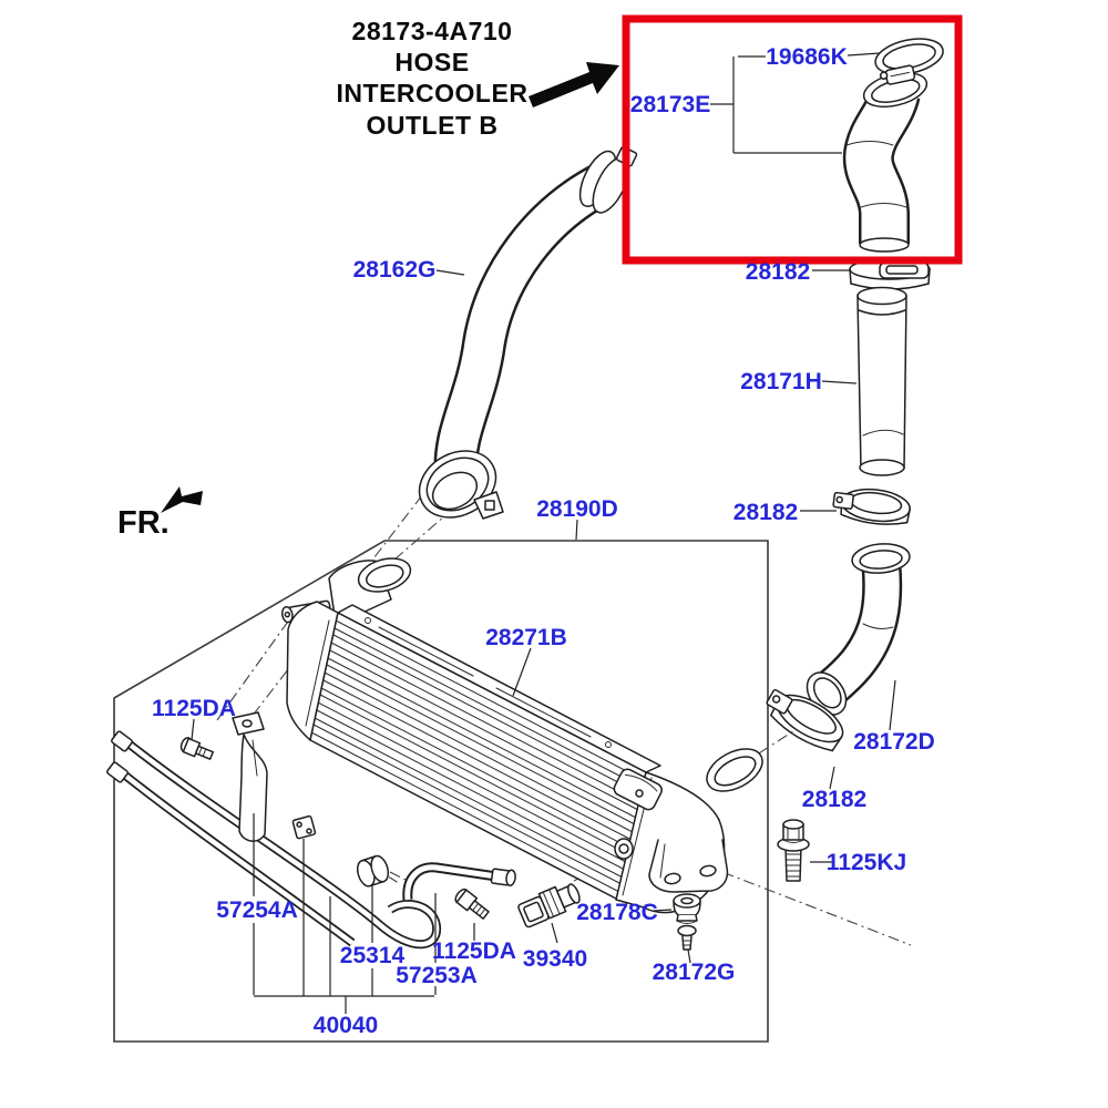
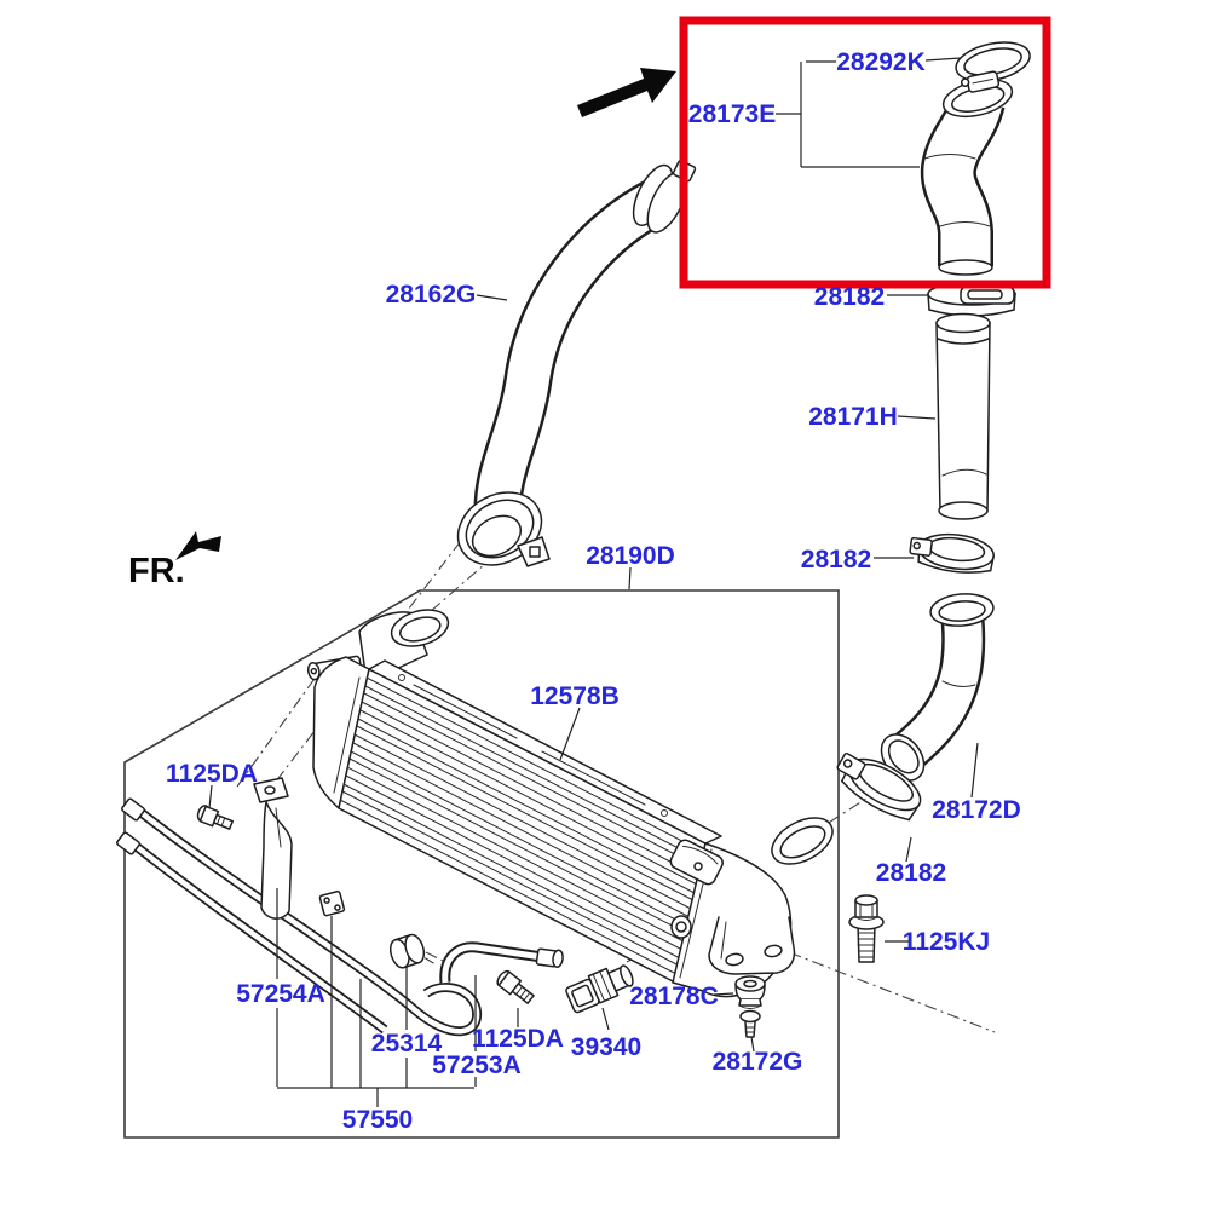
- 19686K
+ 28292K
  28173E
  28182
  28171H
  28182
  28162G
  28190D
- 28271B
+ 12578B
  28172D
  28182
  1125KJ
  1125DA
  57254A
  25314
  1125DA
  57253A
  39340
  28178C
  28172G
- 40040
+ 57550
- 28173-4A710
- HOSE
- INTERCOOLER
- OUTLET B
  FR.
